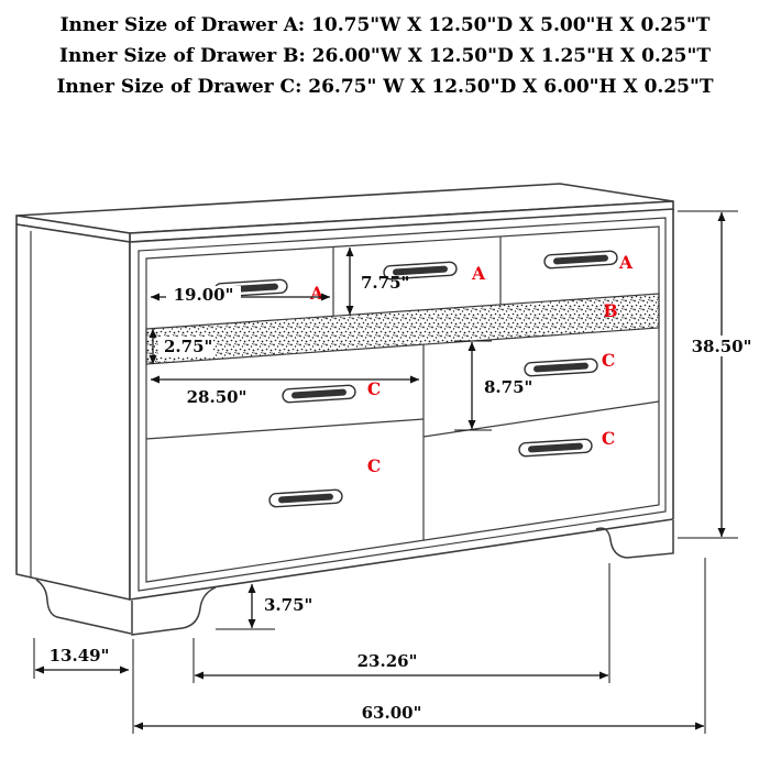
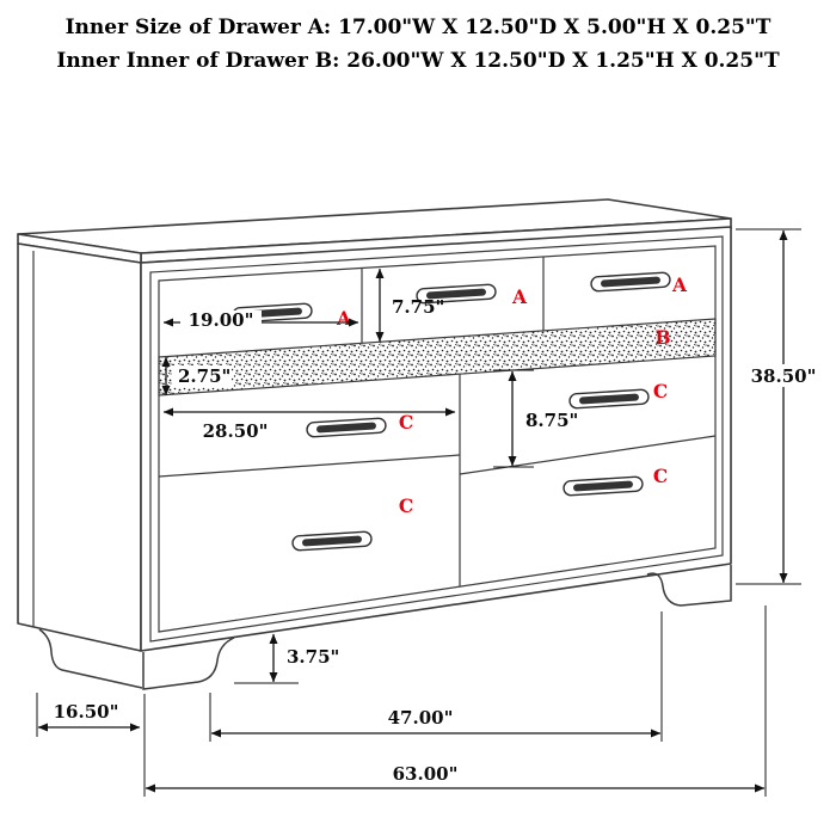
- Inner Size of Drawer A: 10.75"W X 12.50"D X 5.00"H X 0.25"T
+ Inner Size of Drawer A: 17.00"W X 12.50"D X 5.00"H X 0.25"T
- Inner Size of Drawer B: 26.00"W X 12.50"D X 1.25"H X 0.25"T
+ Inner Inner of Drawer B: 26.00"W X 12.50"D X 1.25"H X 0.25"T
- Inner Size of Drawer C: 26.75" W X 12.50"D X 6.00"H X 0.25"T
  A
  A
  A
  B
  C
  C
  C
  C
  19.00"
  7.75"
  2.75"
  28.50"
  8.75"
  38.50"
  3.75"
- 13.49"
+ 16.50"
- 23.26"
+ 47.00"
  63.00"
